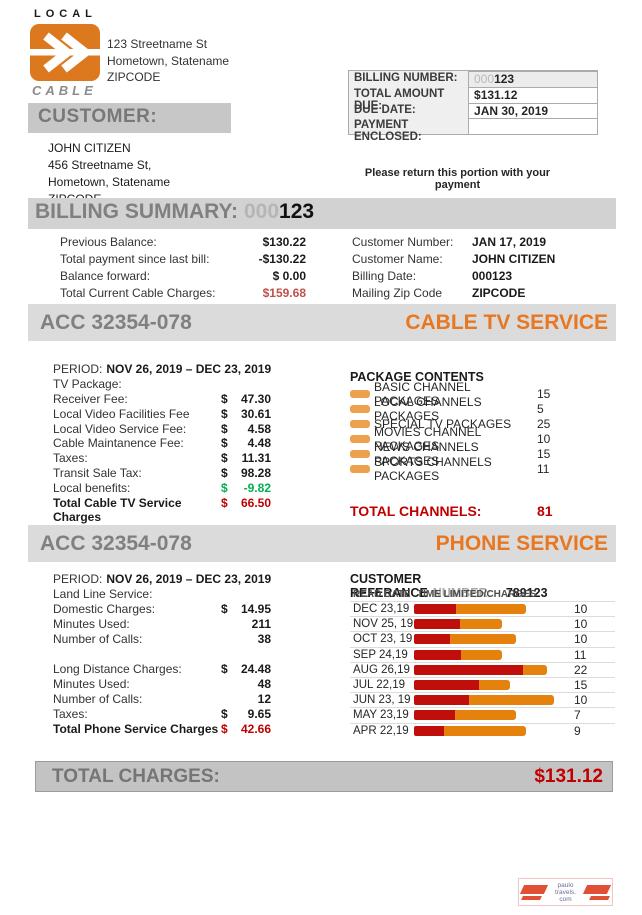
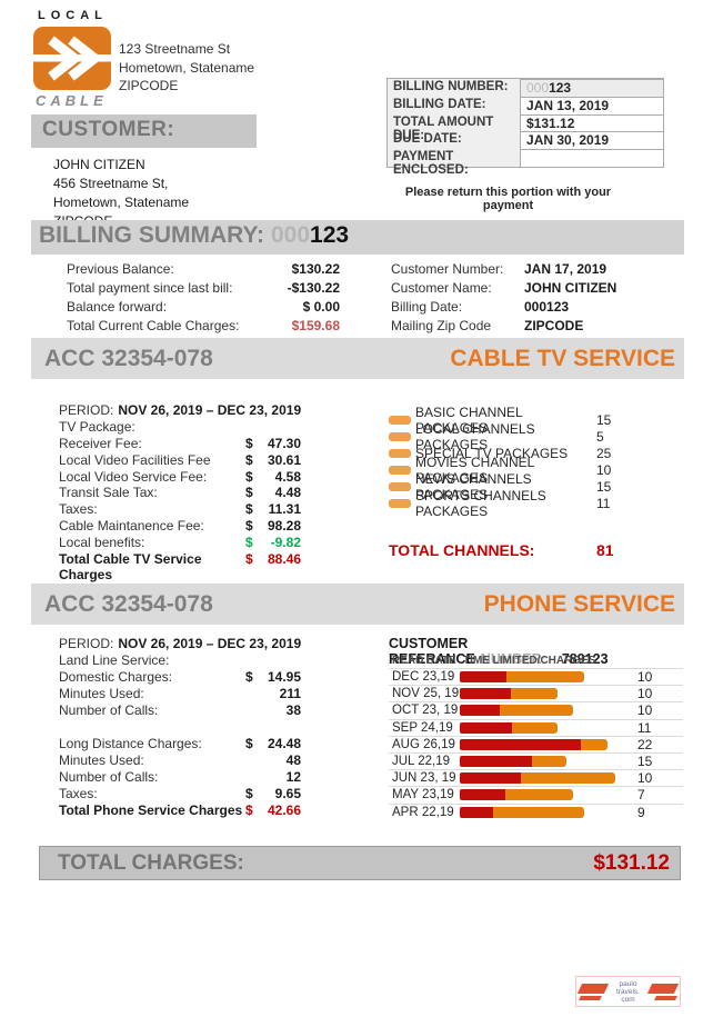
  LOCAL
  CABLE
  123 Streetname St
  Hometown, Statename
  ZIPCODE
  BILLING NUMBER:
  000123
+ BILLING DATE:
+ JAN 13, 2019
  TOTAL AMOUNT DUE:
  $131.12
  DUE DATE:
  JAN 30, 2019
  PAYMENT ENCLOSED:
  Please return this portion with your payment
  CUSTOMER:
  JOHN CITIZEN
  456 Streetname St,
  Hometown, Statename
  BILLING SUMMARY: 000123
  Previous Balance:
  $130.22
  Total payment since last bill:
  -$130.22
  Balance forward:
  $ 0.00
  Total Current Cable Charges:
  $159.68
  Customer Number:
  JAN 17, 2019
  Customer Name:
  JOHN CITIZEN
  Billing Date:
  000123
  Mailing Zip Code
  ZIPCODE
  ACC 32354-078
  CABLE TV SERVICE
  PERIOD: NOV 26, 2019 – DEC 23, 2019
  TV Package:
  Receiver Fee:
  $
  47.30
  Local Video Facilities Fee
  $
  30.61
  Local Video Service Fee:
  $
  4.58
- Cable Maintanence Fee:
+ Transit Sale Tax:
  $
  4.48
  Taxes:
  $
  11.31
- Transit Sale Tax:
+ Cable Maintanence Fee:
  $
  98.28
  Local benefits:
  $
  -9.82
  Total Cable TV Service Charges
  $
- 66.50
+ 88.46
- PACKAGE CONTENTS
  BASIC CHANNEL PACKAGES
  15
  LOCAL CHANNELS PACKAGES
  5
  SPECIAL TV PACKAGES
  25
  MOVIES CHANNEL PACKAGES
  10
  NEWS CHANNELS PACKAGES
  15
  SPORTS CHANNELS PACKAGES
  11
  TOTAL CHANNELS:
  81
  ACC 32354-078
  PHONE SERVICE
  PERIOD: NOV 26, 2019 – DEC 23, 2019
  Land Line Service:
  Domestic Charges:
  $
  14.95
  Minutes Used:
  211
  Number of Calls:
  38
  Long Distance Charges:
  $
  24.48
  Minutes Used:
  48
  Number of Calls:
  12
  Taxes:
  $
  9.65
  Total Phone Service Charges
  $
  42.66
  CUSTOMER REFERANCE NUMBER: 789123
  READ DATE
  TIME LIMITED/CHARGES
  DEC 23,19
  10
  NOV 25, 19
  10
  OCT 23, 19
  10
  SEP 24,19
  11
  AUG 26,19
  22
  JUL 22,19
  15
  JUN 23, 19
  10
  MAY 23,19
  7
  APR 22,19
  9
  TOTAL CHARGES:
  $131.12
